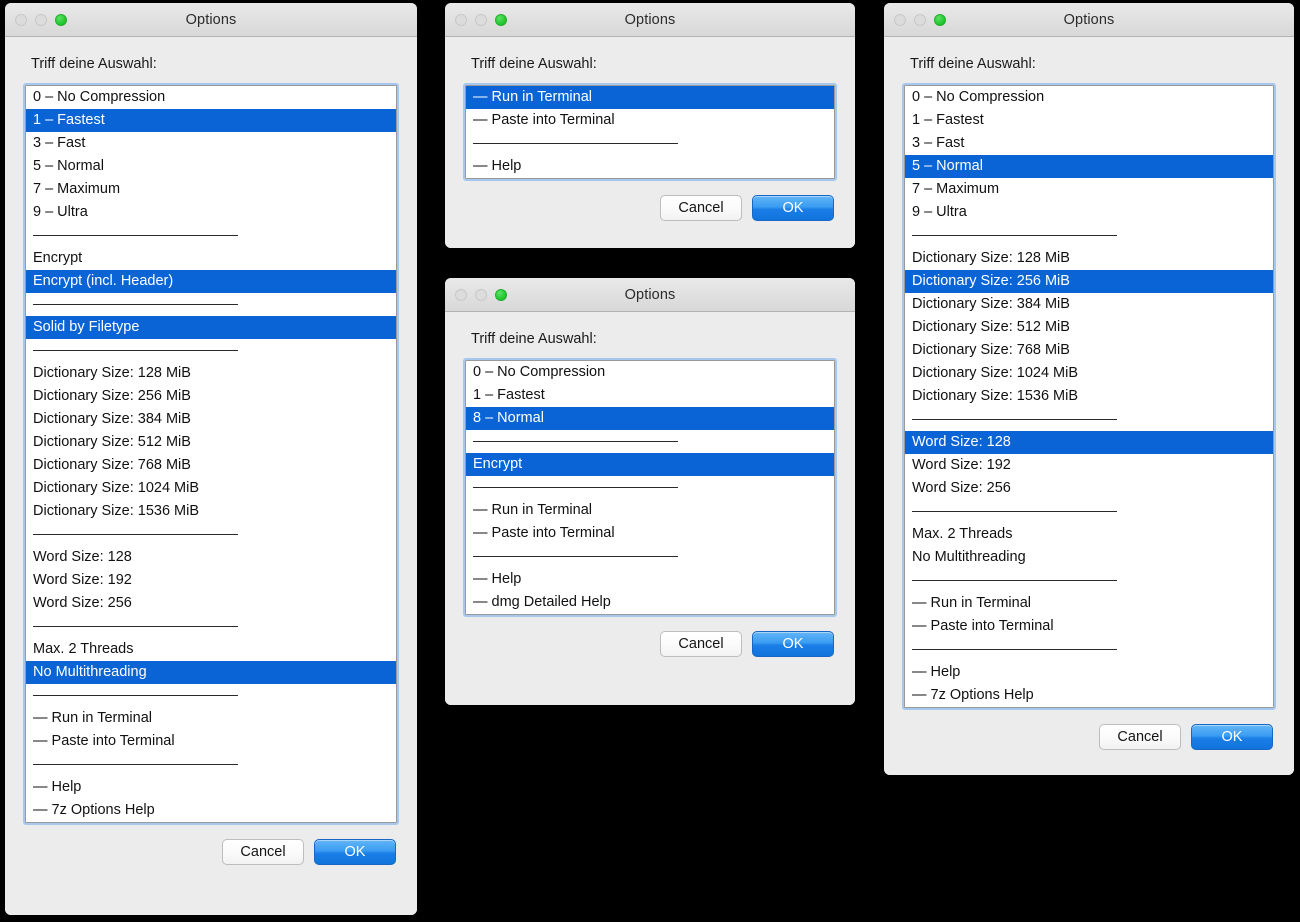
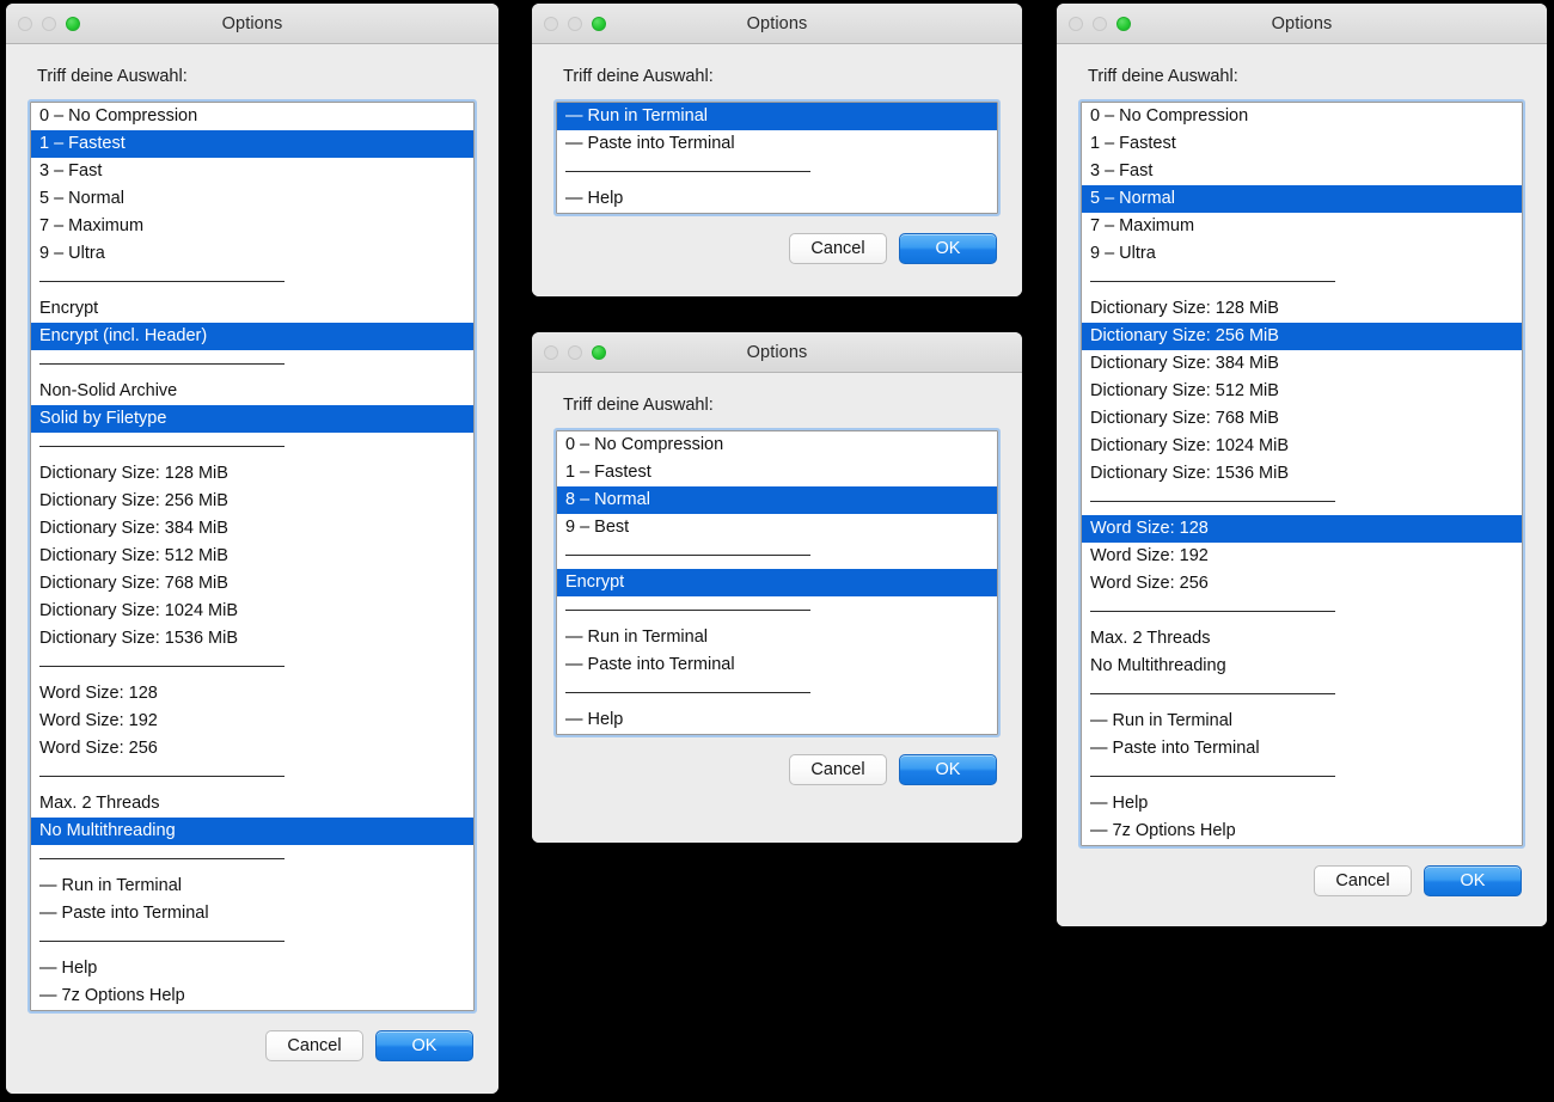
  Options
  Triff deine Auswahl:
  0 – No Compression
  1 – Fastest
  3 – Fast
  5 – Normal
  7 – Maximum
  9 – Ultra
  Encrypt
  Encrypt (incl. Header)
+ Non-Solid Archive
  Solid by Filetype
  Dictionary Size: 128 MiB
  Dictionary Size: 256 MiB
  Dictionary Size: 384 MiB
  Dictionary Size: 512 MiB
  Dictionary Size: 768 MiB
  Dictionary Size: 1024 MiB
  Dictionary Size: 1536 MiB
  Word Size: 128
  Word Size: 192
  Word Size: 256
  Max. 2 Threads
  No Multithreading
  — Run in Terminal
  — Paste into Terminal
  — Help
  — 7z Options Help
  Cancel
  OK
  Options
  Triff deine Auswahl:
  — Run in Terminal
  — Paste into Terminal
  — Help
  Cancel
  OK
  Options
  Triff deine Auswahl:
  0 – No Compression
  1 – Fastest
  8 – Normal
+ 9 – Best
  Encrypt
  — Run in Terminal
  — Paste into Terminal
  — Help
- — dmg Detailed Help
  Cancel
  OK
  Options
  Triff deine Auswahl:
  0 – No Compression
  1 – Fastest
  3 – Fast
  5 – Normal
  7 – Maximum
  9 – Ultra
  Dictionary Size: 128 MiB
  Dictionary Size: 256 MiB
  Dictionary Size: 384 MiB
  Dictionary Size: 512 MiB
  Dictionary Size: 768 MiB
  Dictionary Size: 1024 MiB
  Dictionary Size: 1536 MiB
  Word Size: 128
  Word Size: 192
  Word Size: 256
  Max. 2 Threads
  No Multithreading
  — Run in Terminal
  — Paste into Terminal
  — Help
  — 7z Options Help
  Cancel
  OK
